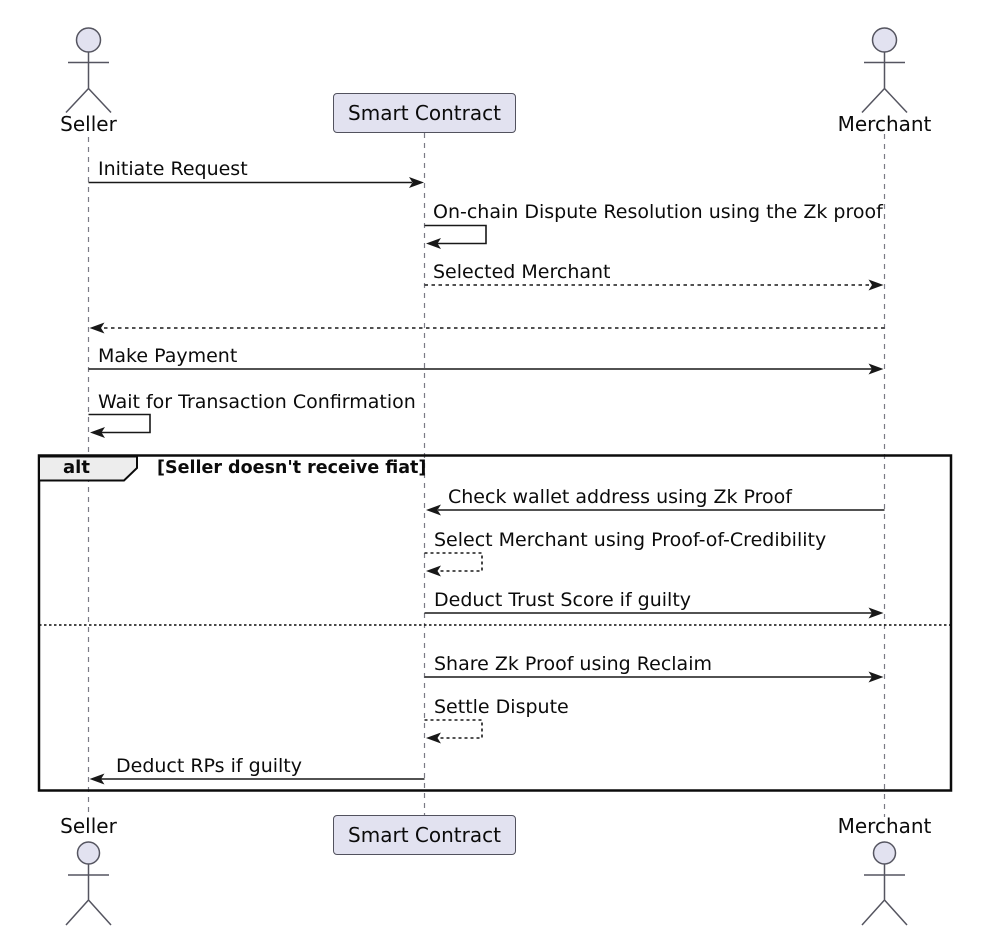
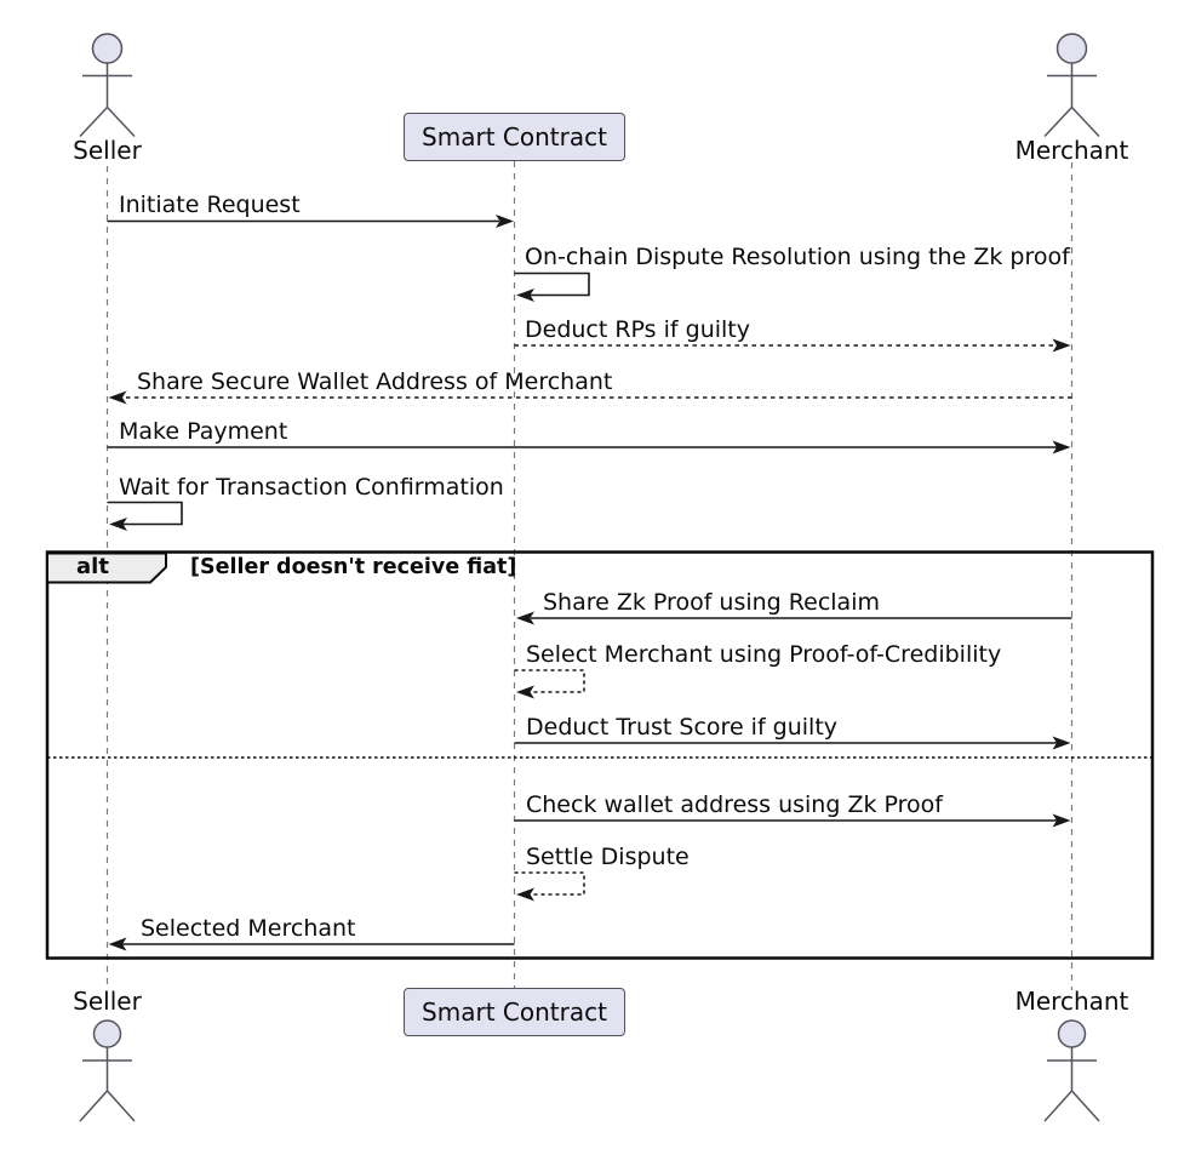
  Seller
  Smart Contract
  Merchant
  Initiate Request
  On-chain Dispute Resolution using the Zk proof
- Selected Merchant
+ Deduct RPs if guilty
+ Share Secure Wallet Address of Merchant
  Make Payment
  Wait for Transaction Confirmation
- Check wallet address using Zk Proof
+ Share Zk Proof using Reclaim
  Select Merchant using Proof-of-Credibility
  Deduct Trust Score if guilty
- Share Zk Proof using Reclaim
+ Check wallet address using Zk Proof
  Settle Dispute
- Deduct RPs if guilty
+ Selected Merchant
  alt
  [Seller doesn't receive fiat]
  Seller
  Smart Contract
  Merchant
